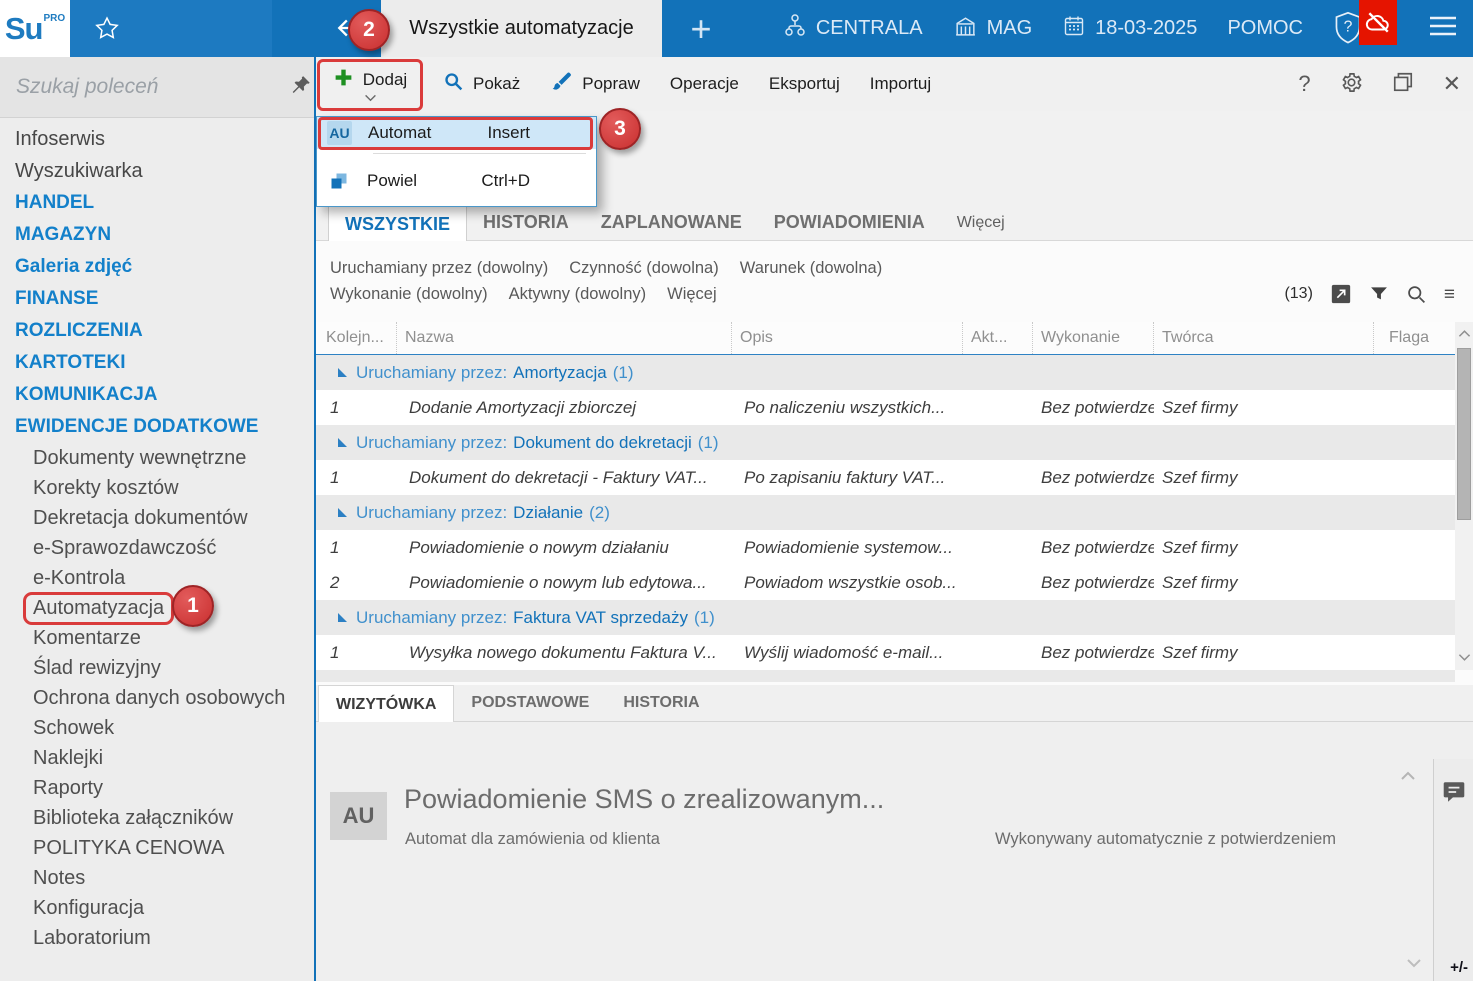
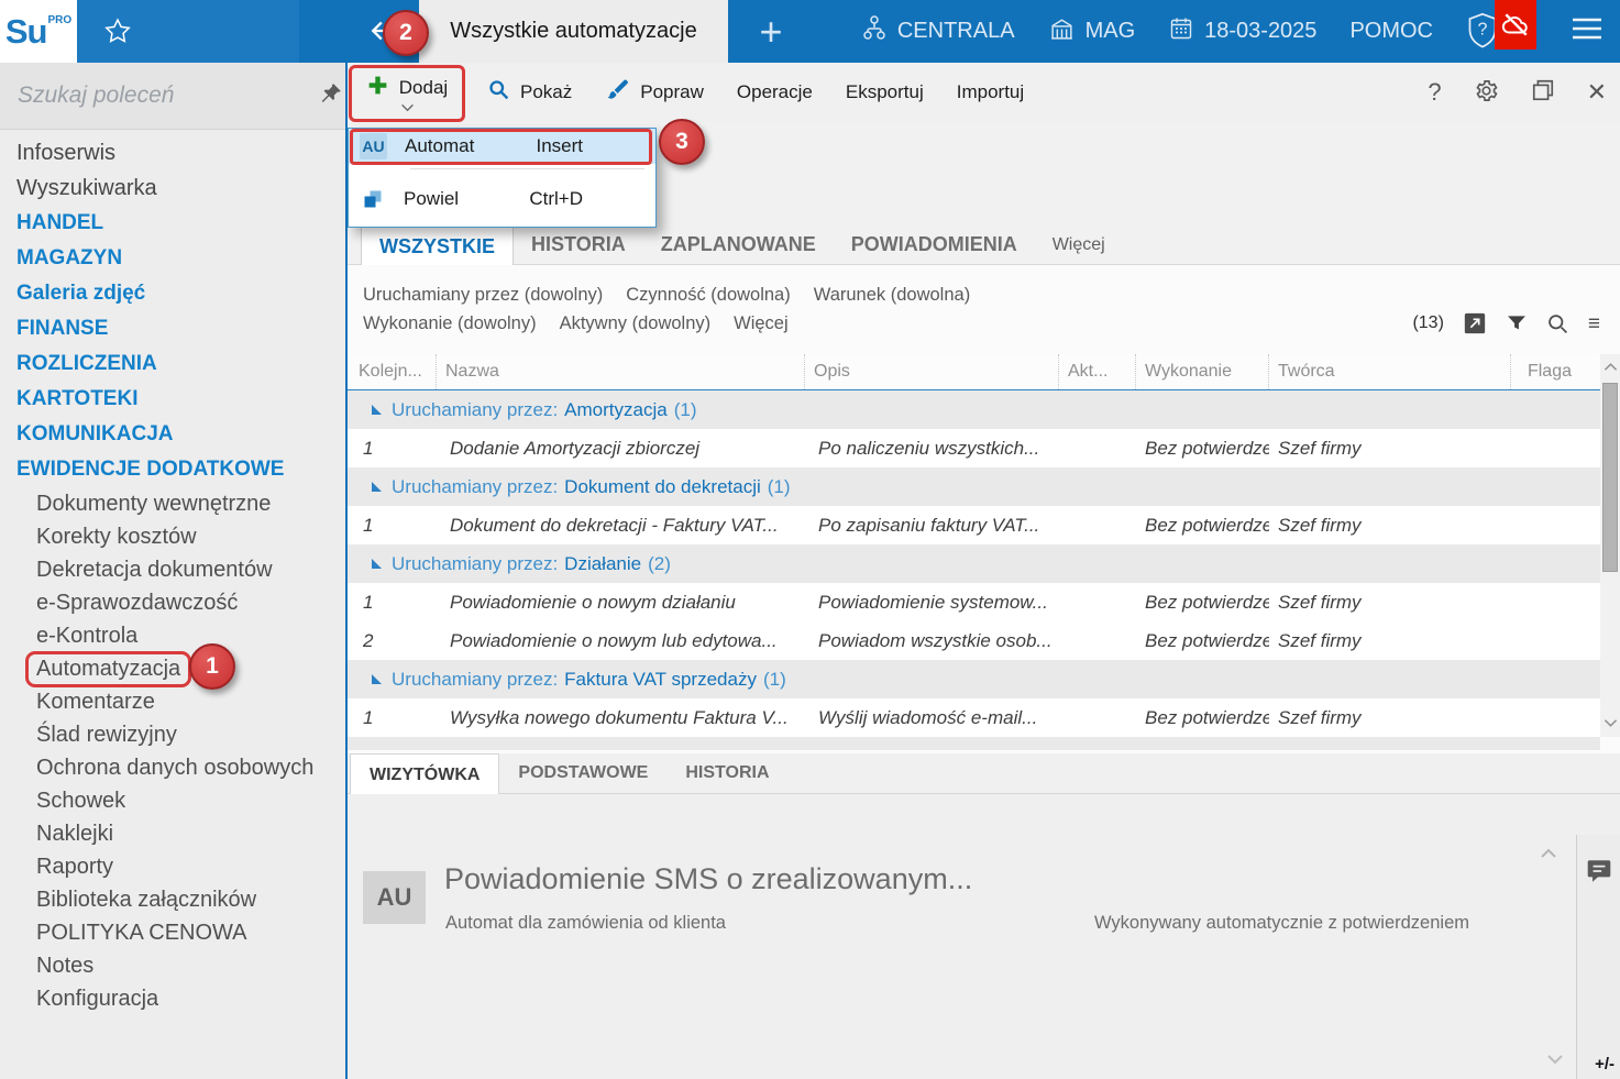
  Su
  PRO
  Wszystkie automatyzacje
  +
  CENTRALA
  MAG
  18-03-2025
  POMOC
  ?
  Szukaj poleceń
  Infoserwis
  Wyszukiwarka
  HANDEL
  MAGAZYN
  Galeria zdjęć
  FINANSE
  ROZLICZENIA
  KARTOTEKI
  KOMUNIKACJA
  EWIDENCJE DODATKOWE
  Dokumenty wewnętrzne
  Korekty kosztów
  Dekretacja dokumentów
  e-Sprawozdawczość
  e-Kontrola
  1
  Automatyzacja
  Komentarze
  Ślad rewizyjny
  Ochrona danych osobowych
  Schowek
  Naklejki
  Raporty
  Biblioteka załączników
  POLITYKA CENOWA
  Notes
  Konfiguracja
- Laboratorium
  Dodaj
  Pokaż
  Popraw
  Operacje
  Eksportuj
  Importuj
  ?
  ✕
  WSZYSTKIE
  HISTORIA
  ZAPLANOWANE
  POWIADOMIENIA
  Więcej
  Uruchamiany przez (dowolny)
  Czynność (dowolna)
  Warunek (dowolna)
  Wykonanie (dowolny)
  Aktywny (dowolny)
  Więcej
  (13)
  ≡
  Kolejn...
  Nazwa
  Opis
  Akt...
  Wykonanie
  Twórca
  Flaga
  Uruchamiany przez:
  Amortyzacja
  (1)
  1
  Dodanie Amortyzacji zbiorczej
  Po naliczeniu wszystkich...
  Bez potwierdze
  Szef firmy
  Uruchamiany przez:
  Dokument do dekretacji
  (1)
  1
  Dokument do dekretacji - Faktury VAT...
  Po zapisaniu faktury VAT...
  Bez potwierdze
  Szef firmy
  Uruchamiany przez:
  Działanie
  (2)
  1
  Powiadomienie o nowym działaniu
  Powiadomienie systemow...
  Bez potwierdze
  Szef firmy
  2
  Powiadomienie o nowym lub edytowa...
  Powiadom wszystkie osob...
  Bez potwierdze
  Szef firmy
  Uruchamiany przez:
  Faktura VAT sprzedaży
  (1)
  1
  Wysyłka nowego dokumentu Faktura V...
  Wyślij wiadomość e-mail...
  Bez potwierdze
  Szef firmy
  WIZYTÓWKA
  PODSTAWOWE
  HISTORIA
  AU
  Powiadomienie SMS o zrealizowanym...
  Automat dla zamówienia od klienta
  Wykonywany automatycznie z potwierdzeniem
  +/-
  AU
  Automat
  Insert
  Powiel
  Ctrl+D
  2
  3
